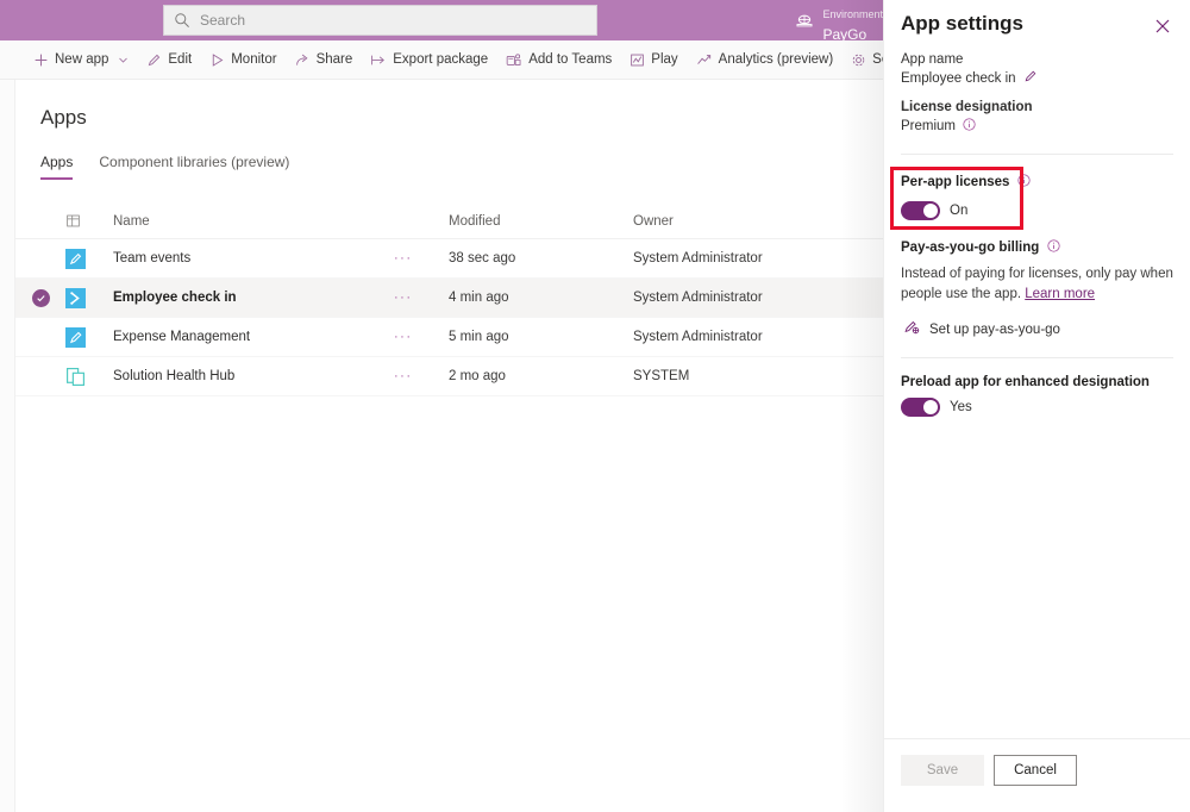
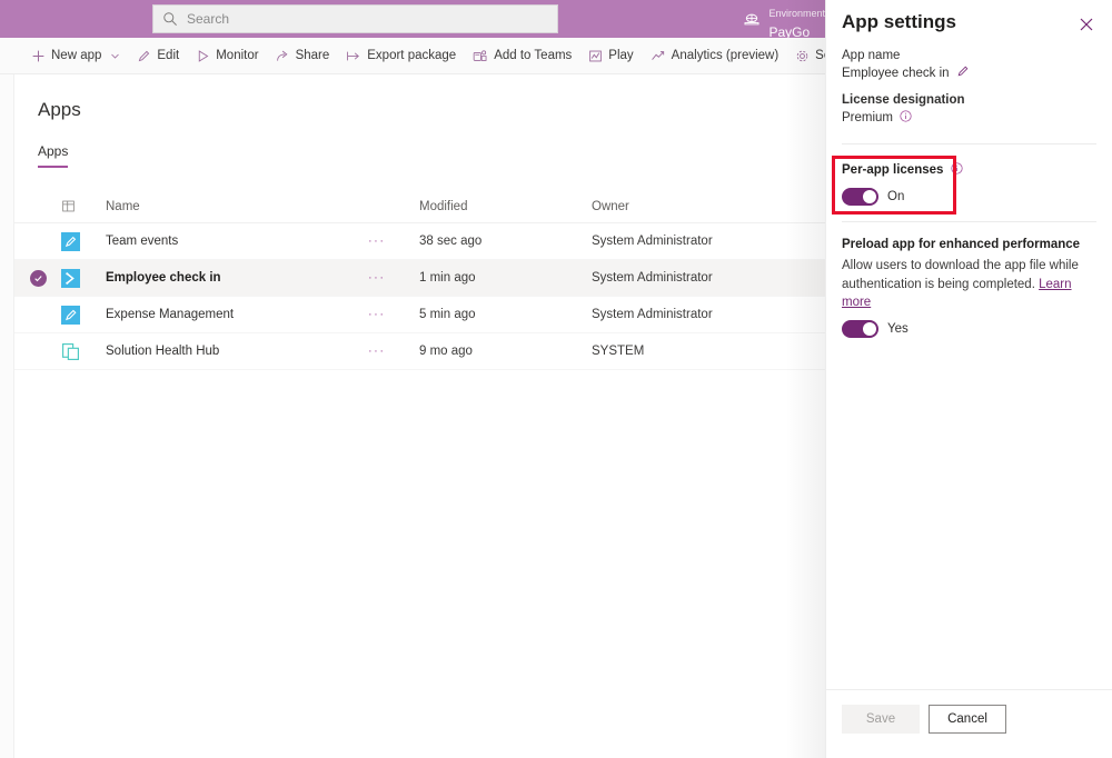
  Search
  New app
  Edit
  Monitor
  Share
  Export package
  Add to Teams
  Play
  Analytics (preview)
  Apps
  Apps
- Component libraries (preview)
  Name
  Modified
  Owner
  Team events
  ···
  38 sec ago
  System Administrator
  Employee check in
  ···
- 4 min ago
+ 1 min ago
  System Administrator
  Expense Management
  ···
  5 min ago
  System Administrator
  Solution Health Hub
  ···
- 2 mo ago
+ 9 mo ago
  SYSTEM
  App settings
  App name
  Employee check in
  License designation
  Premium
  Per-app licenses
  On
- Pay-as-you-go billing
- Instead of paying for licenses, only pay when people use the app. Learn more
- Set up pay-as-you-go
- Preload app for enhanced designation
+ Preload app for enhanced performance
+ Allow users to download the app file while authentication is being completed. Learn more
  Yes
  Save
  Cancel
